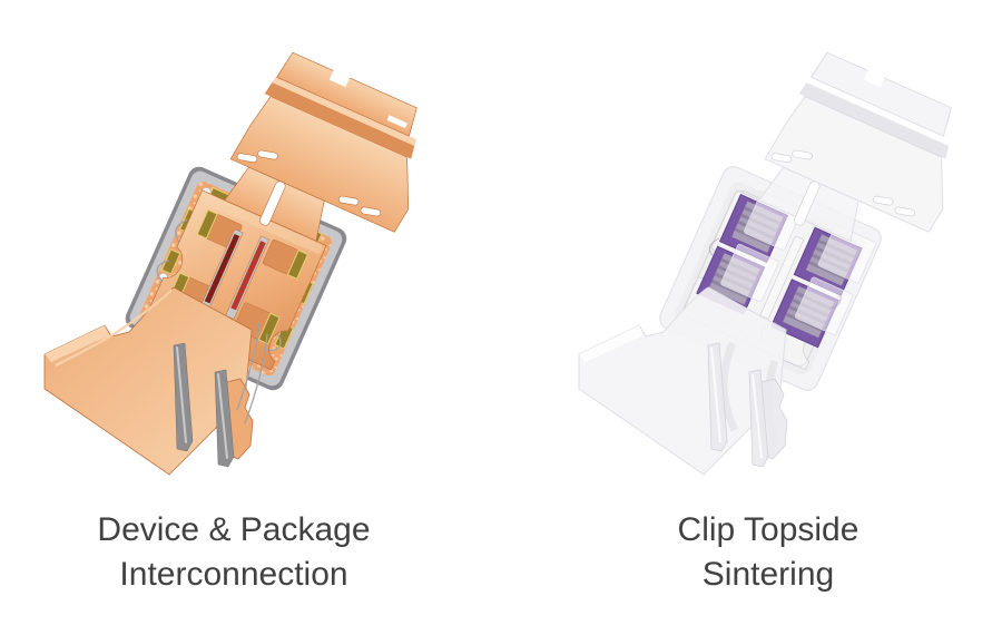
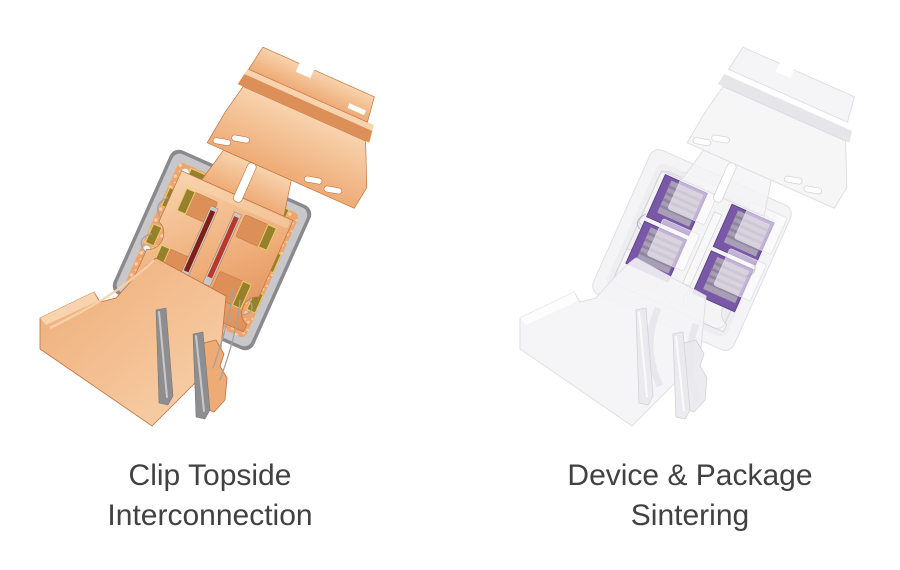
- Device & Package
+ Clip Topside
  Interconnection
- Clip Topside
+ Device & Package
  Sintering
